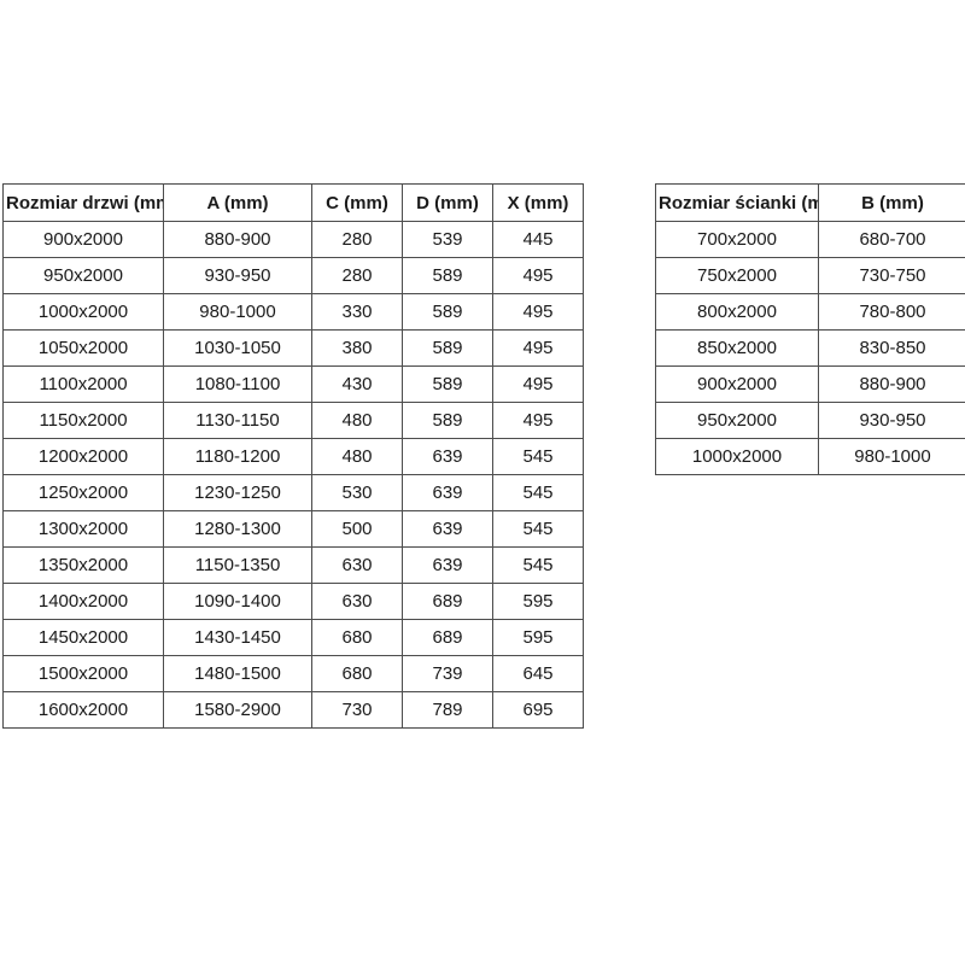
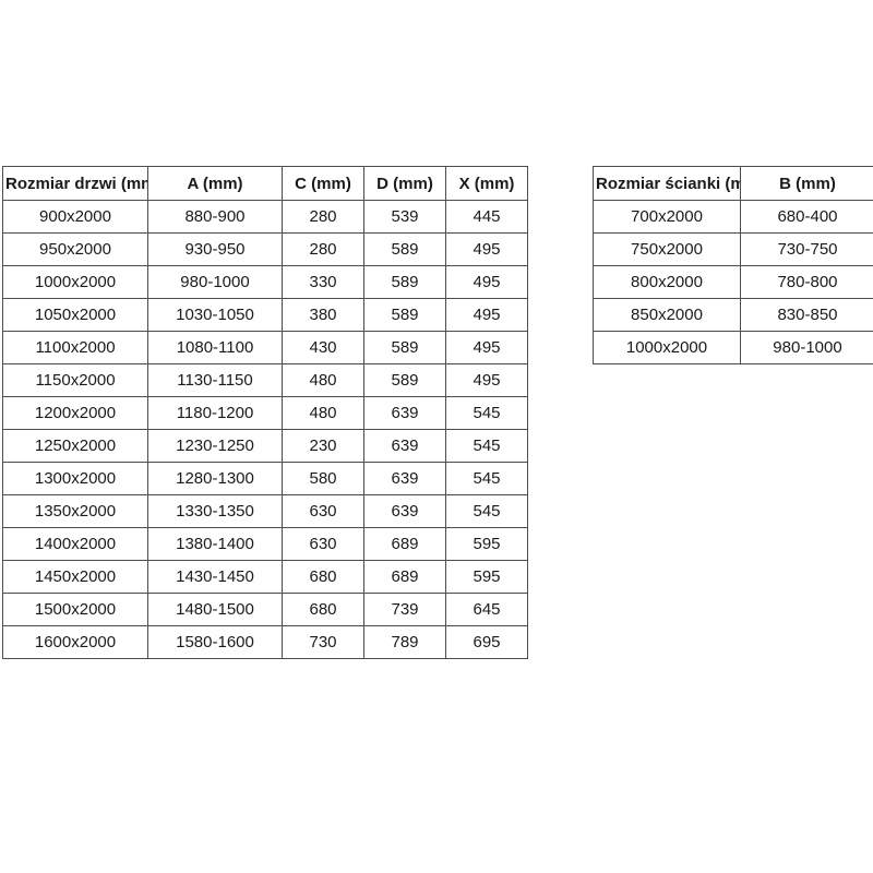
  Rozmiar drzwi (m	A (mm)	C (mm)	D (mm)	X (mm)
  900x2000	880-900	280	539	445
  950x2000	930-950	280	589	495
  1000x2000	980-1000	330	589	495
  1050x2000	1030-1050	380	589	495
  1100x2000	1080-1100	430	589	495
  1150x2000	1130-1150	480	589	495
  1200x2000	1180-1200	480	639	545
- 1250x2000	1230-1250	530	639	545
+ 1250x2000	1230-1250	230	639	545
- 1300x2000	1280-1300	500	639	545
+ 1300x2000	1280-1300	580	639	545
- 1350x2000	1150-1350	630	639	545
+ 1350x2000	1330-1350	630	639	545
- 1400x2000	1090-1400	630	689	595
+ 1400x2000	1380-1400	630	689	595
  1450x2000	1430-1450	680	689	595
  1500x2000	1480-1500	680	739	645
- 1600x2000	1580-2900	730	789	695
+ 1600x2000	1580-1600	730	789	695
  Rozmiar ścianki (m	B (mm)
- 700x2000	680-700
+ 700x2000	680-400
  750x2000	730-750
  800x2000	780-800
  850x2000	830-850
- 900x2000	880-900
- 950x2000	930-950
  1000x2000	980-1000
